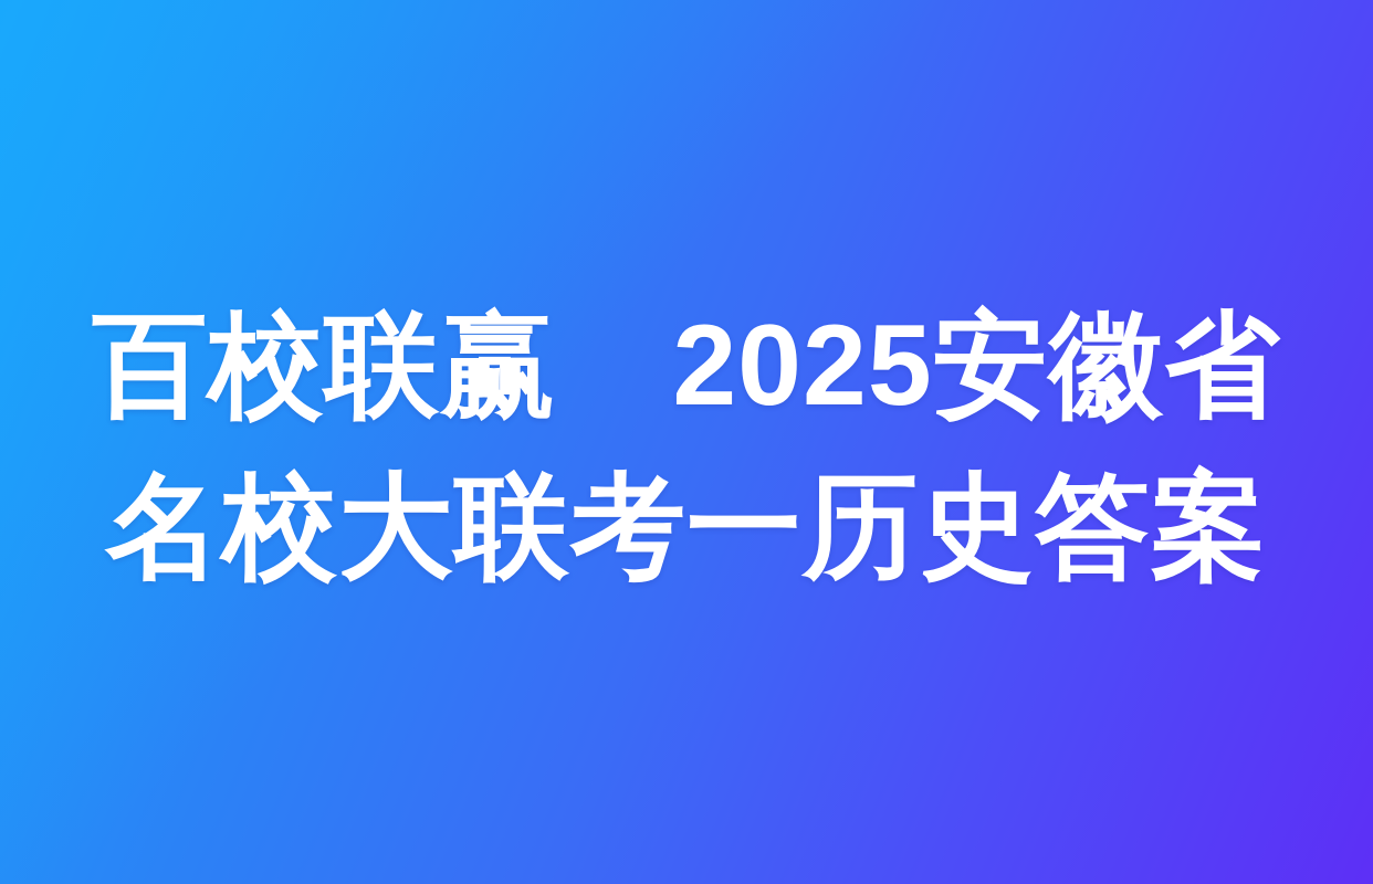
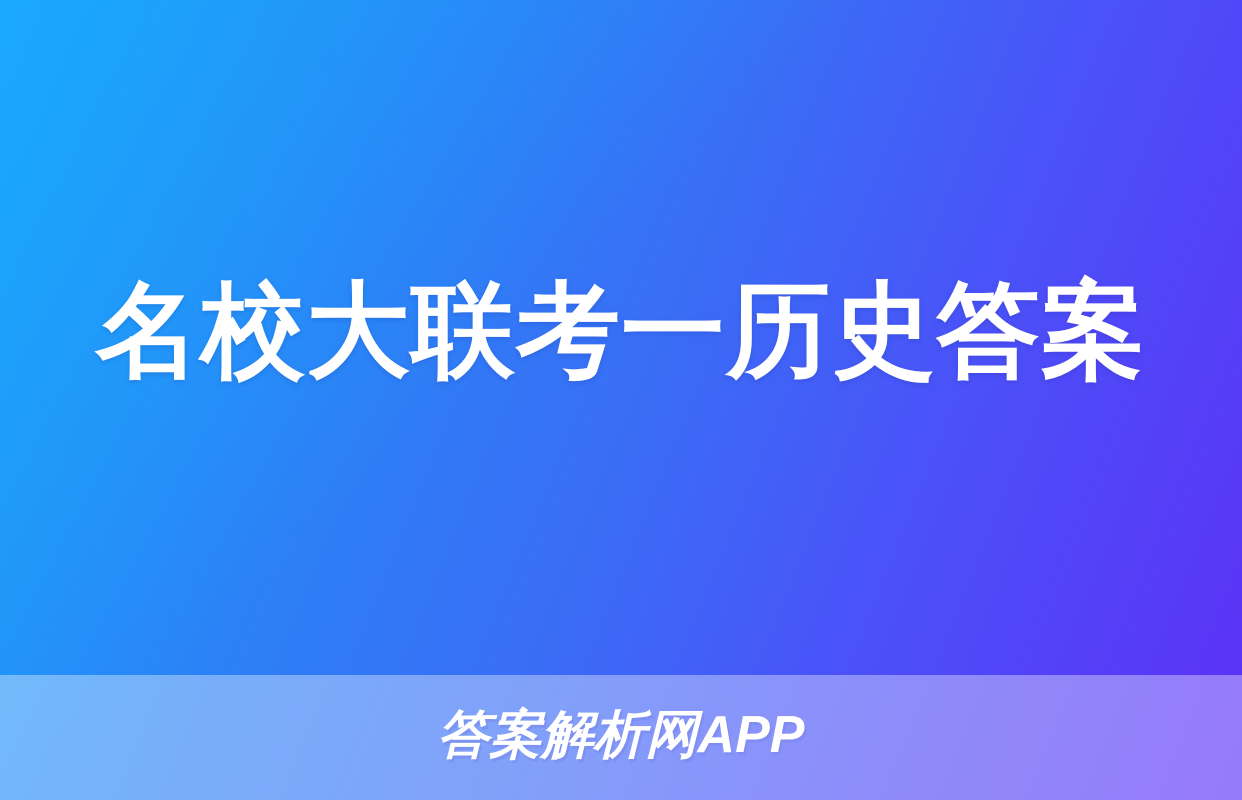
- 百校联赢 2025安徽省
  名校大联考一历史答案
+ 答案解析网APP
